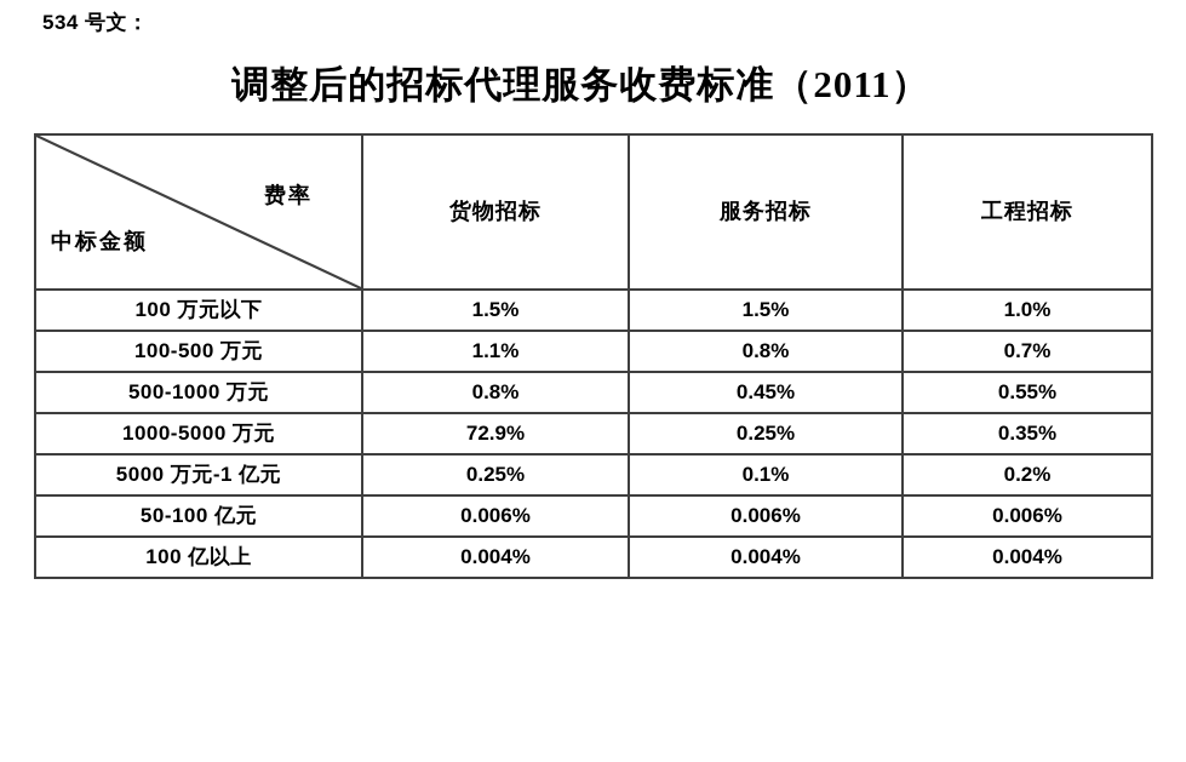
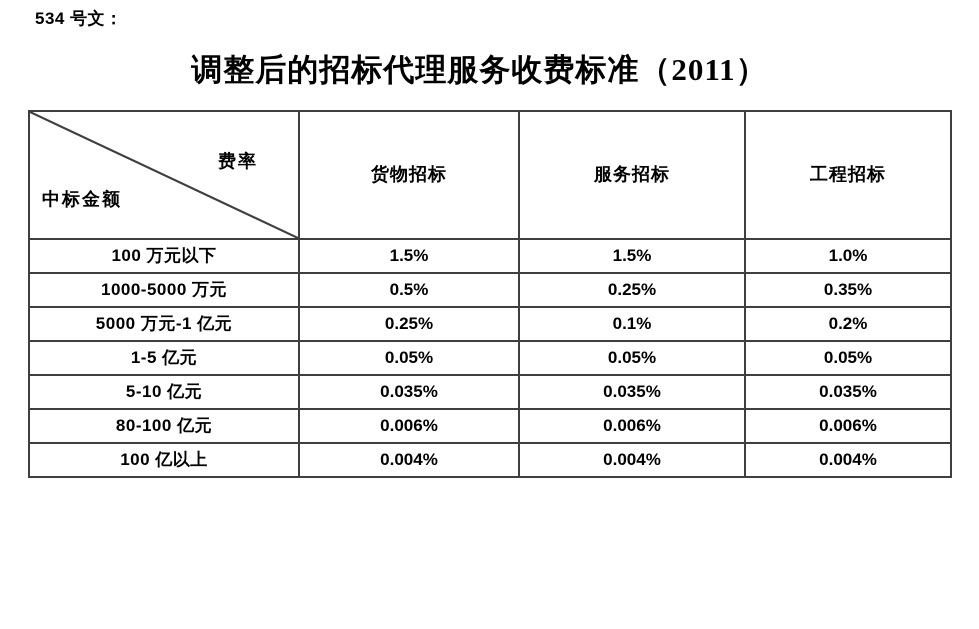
  534 号文：
  调整后的招标代理服务收费标准（2011）
  费率 中标金额	货物招标	服务招标	工程招标
  100 万元以下	1.5%	1.5%	1.0%
- 100-500 万元	1.1%	0.8%	0.7%
- 500-1000 万元	0.8%	0.45%	0.55%
- 1000-5000 万元	72.9%	0.25%	0.35%
+ 1000-5000 万元	0.5%	0.25%	0.35%
  5000 万元-1 亿元	0.25%	0.1%	0.2%
+ 1-5 亿元	0.05%	0.05%	0.05%
+ 5-10 亿元	0.035%	0.035%	0.035%
- 50-100 亿元	0.006%	0.006%	0.006%
+ 80-100 亿元	0.006%	0.006%	0.006%
  100 亿以上	0.004%	0.004%	0.004%
